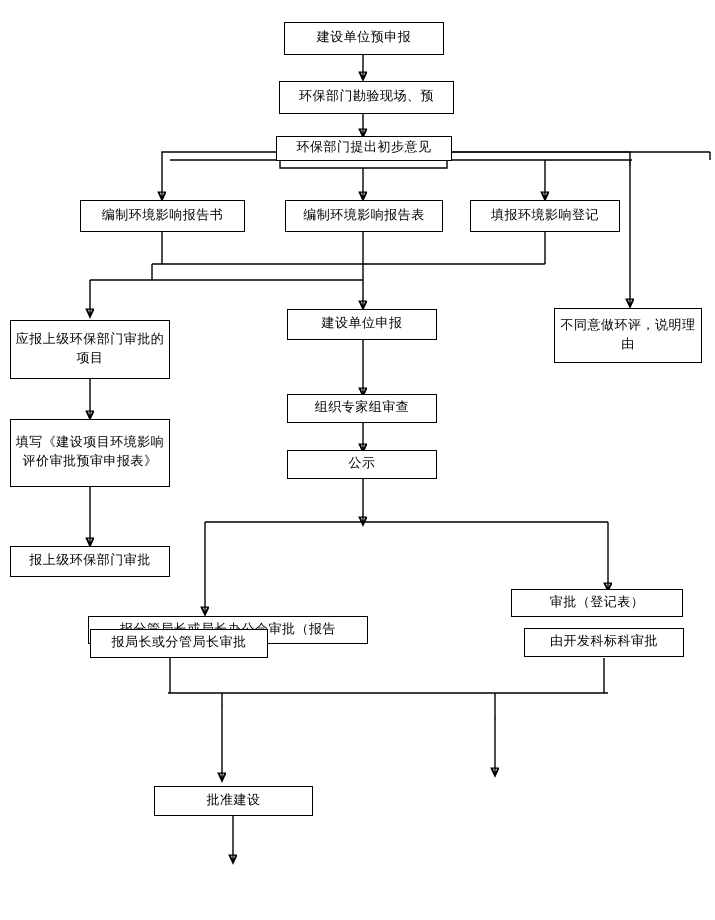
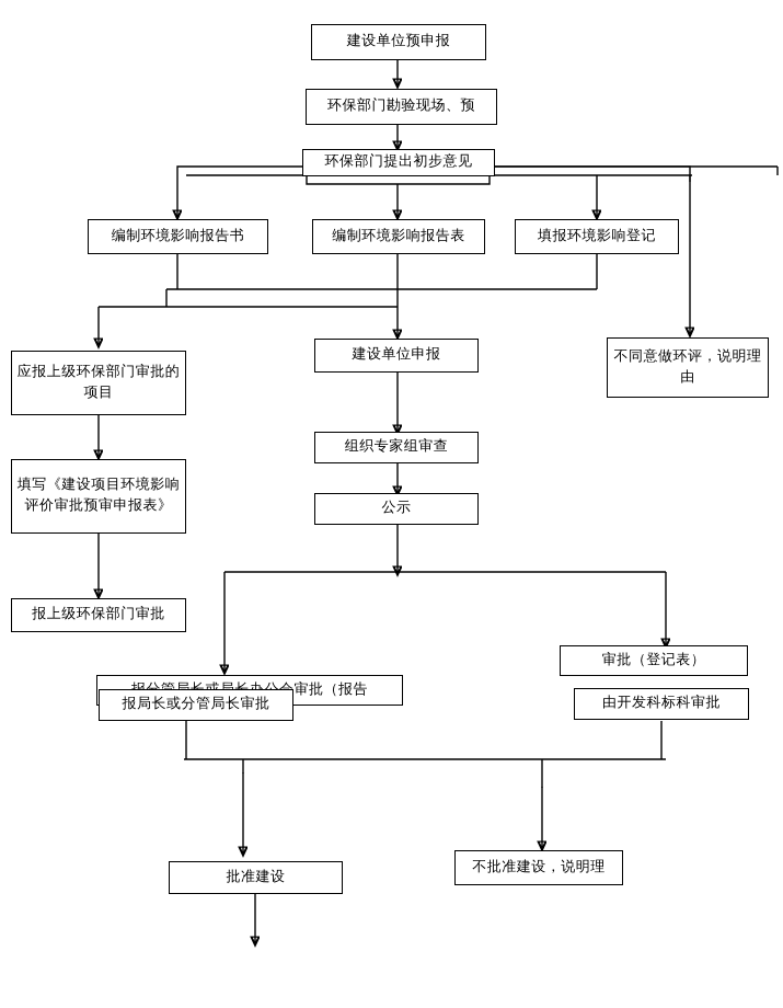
  建设单位预申报
  环保部门勘验现场、预
  环保部门提出初步意见
  编制环境影响报告书
  编制环境影响报告表
  填报环境影响登记
  不同意做环评，说明理由
  应报上级环保部门审批的项目
  填写《建设项目环境影响评价审批预审申报表》
  报上级环保部门审批
  建设单位申报
  组织专家组审查
  公示
  报局长或分管局长审批
  审批（登记表）
  由开发科标科审批
  批准建设
+ 不批准建设，说明理
